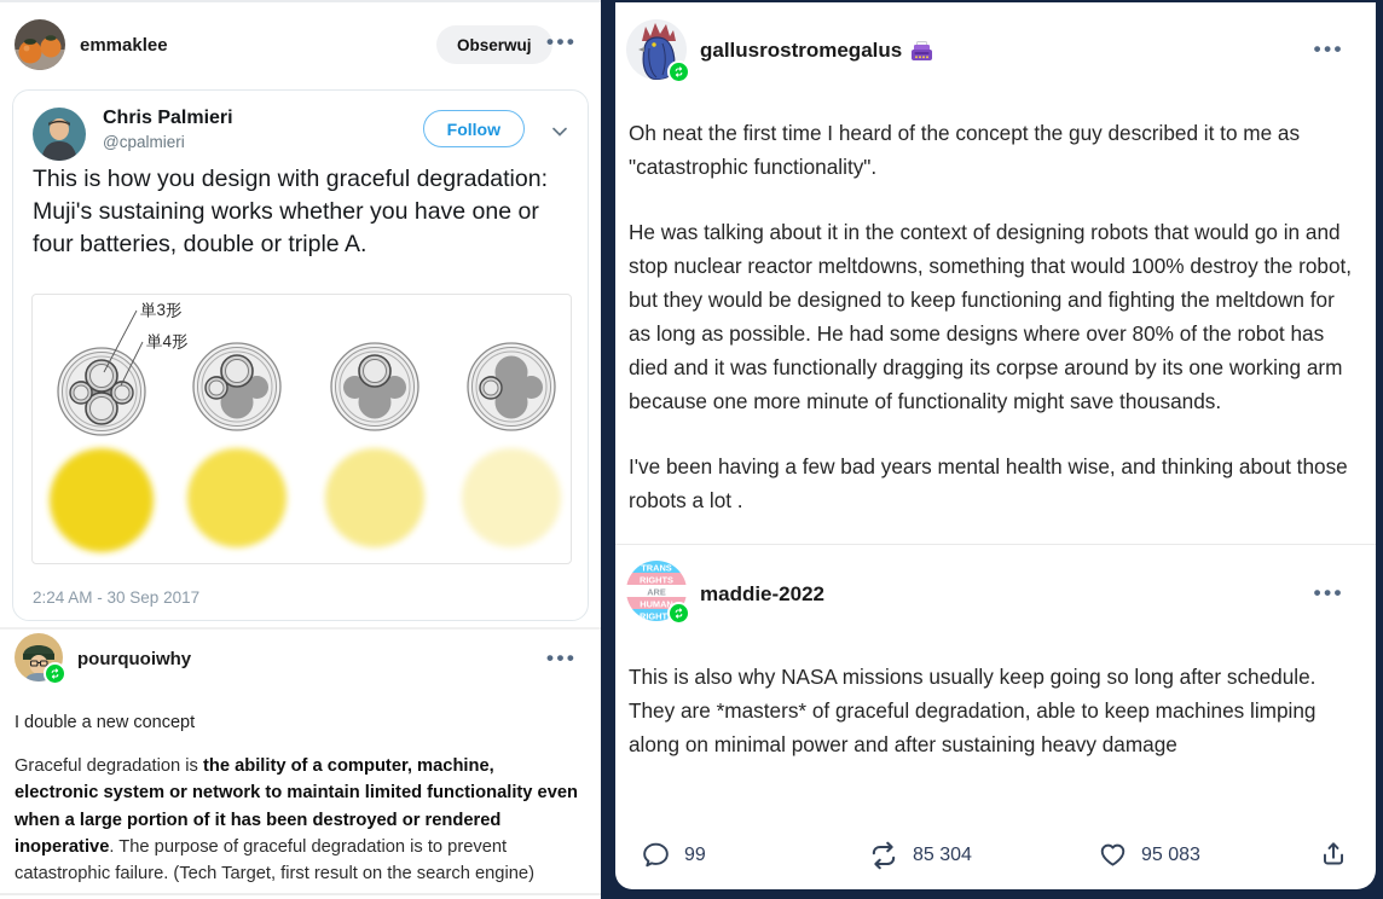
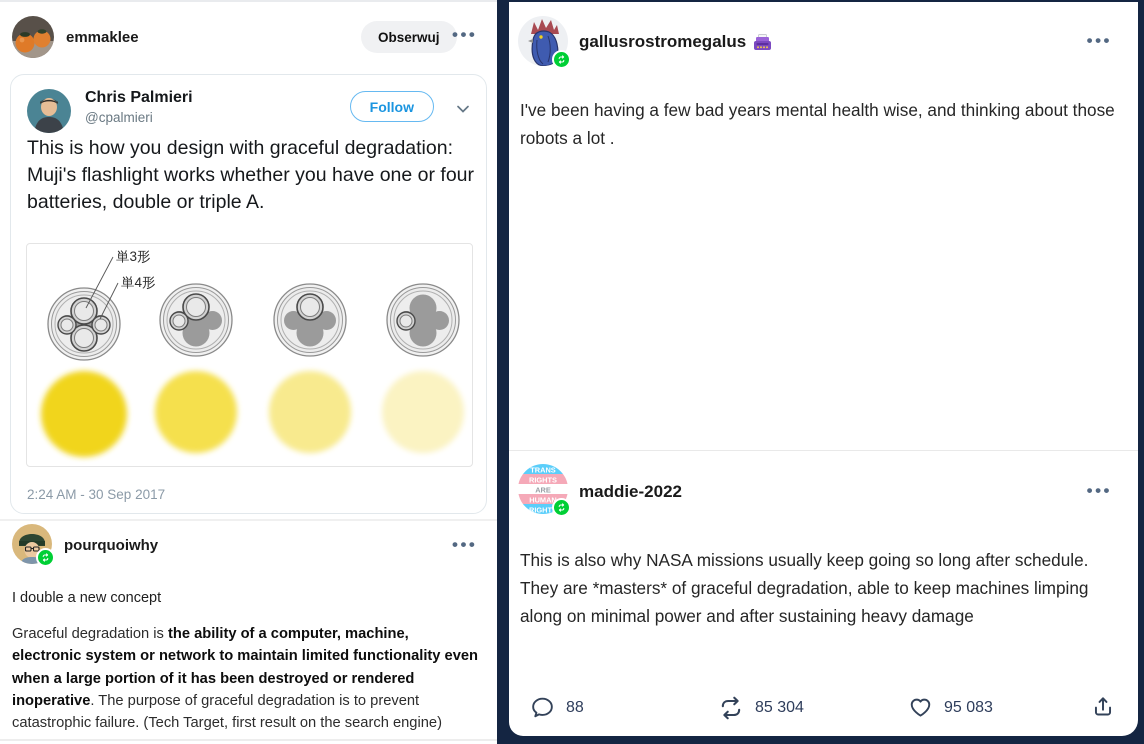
  emmaklee
  Obserwuj
  •••
  Chris Palmieri
  @cpalmieri
  Follow
- This is how you design with graceful degradation: Muji's sustaining works whether you have one or four batteries, double or triple A.
+ This is how you design with graceful degradation: Muji's flashlight works whether you have one or four batteries, double or triple A.
  単3形
  単4形
  2:24 AM - 30 Sep 2017
  pourquoiwhy
  •••
  I double a new concept
  Graceful degradation is the ability of a computer, machine, electronic system or network to maintain limited functionality even when a large portion of it has been destroyed or rendered inoperative. The purpose of graceful degradation is to prevent catastrophic failure. (Tech Target, first result on the search engine)
  gallusrostromegalus
  •••
- Oh neat the first time I heard of the concept the guy described it to me as "catastrophic functionality".
- He was talking about it in the context of designing robots that would go in and stop nuclear reactor meltdowns, something that would 100% destroy the robot, but they would be designed to keep functioning and fighting the meltdown for as long as possible. He had some designs where over 80% of the robot has died and it was functionally dragging its corpse around by its one working arm because one more minute of functionality might save thousands.
  I've been having a few bad years mental health wise, and thinking about those robots a lot .
  TRANS
  RIGHTS
  ARE
  HUMA
  RIGHT
  maddie-2022
  •••
  This is also why NASA missions usually keep going so long after schedule. They are *masters* of graceful degradation, able to keep machines limping along on minimal power and after sustaining heavy damage
- 99
+ 88
  85 304
  95 083
